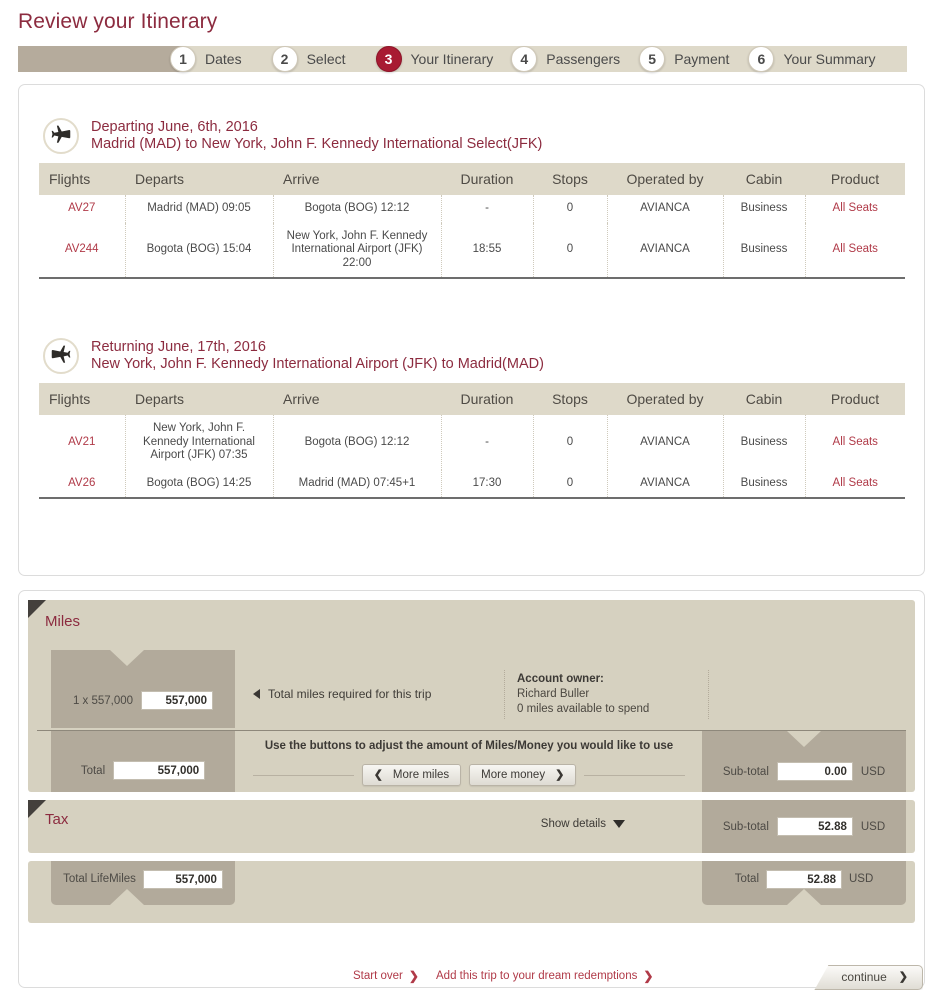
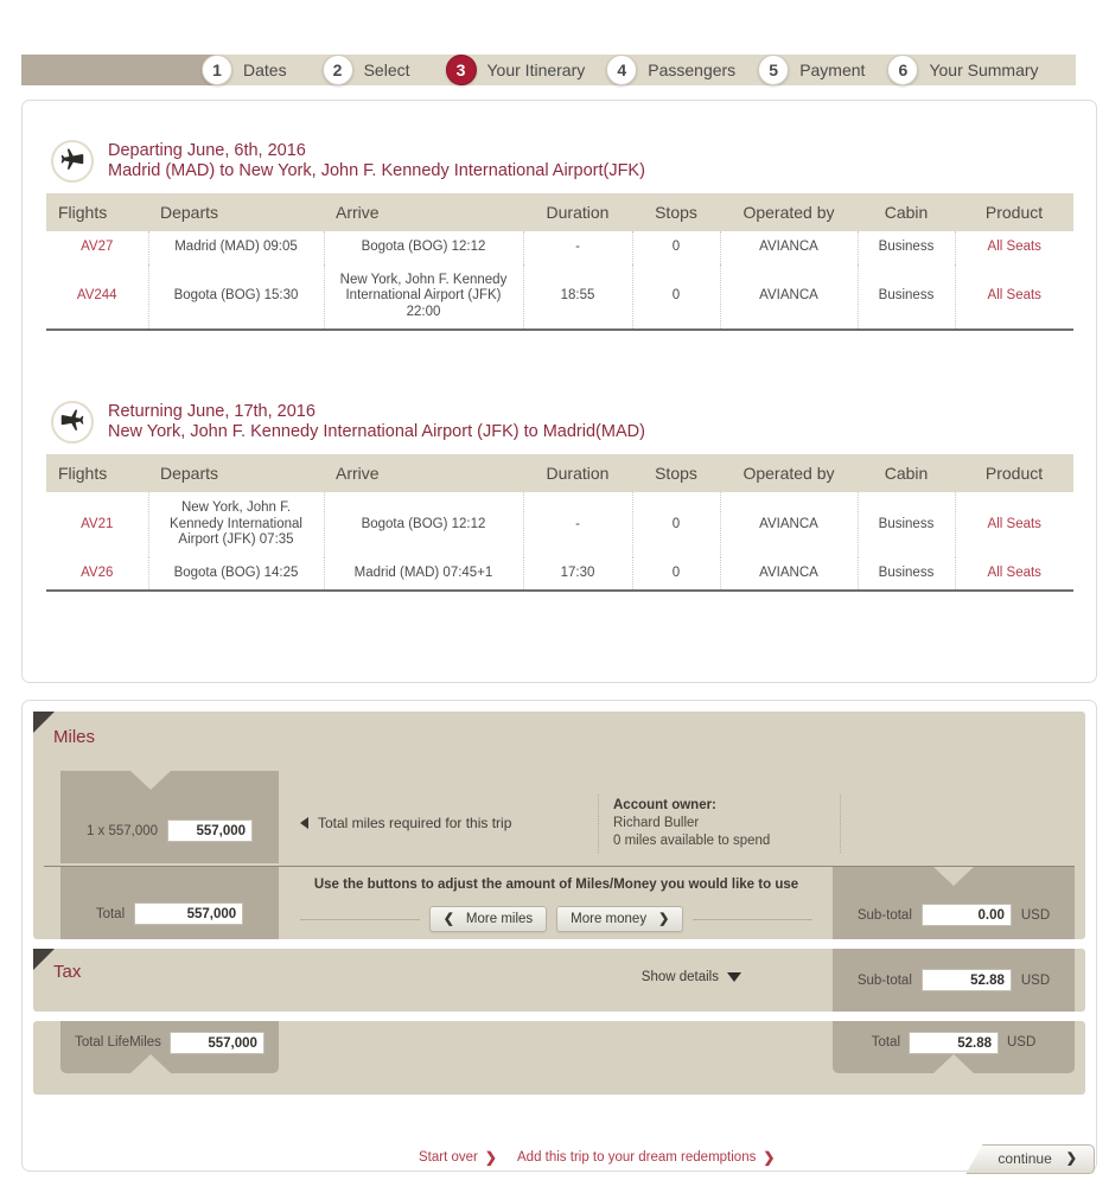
- Review your Itinerary
  1
  Dates
  2
  Select
  3
  Your Itinerary
  4
  Passengers
  5
  Payment
  6
  Your Summary
  Departing June, 6th, 2016
- Madrid (MAD) to New York, John F. Kennedy International Select(JFK)
+ Madrid (MAD) to New York, John F. Kennedy International Airport(JFK)
  Flights	Departs	Arrive	Duration	Stops	Operated by	Cabin	Product
  AV27	Madrid (MAD) 09:05	Bogota (BOG) 12:12	-	0	AVIANCA	Business	All Seats
- AV244	Bogota (BOG) 15:04	New York, John F. Kennedy International Airport (JFK) 22:00	18:55	0	AVIANCA	Business	All Seats
+ AV244	Bogota (BOG) 15:30	New York, John F. Kennedy International Airport (JFK) 22:00	18:55	0	AVIANCA	Business	All Seats
  Returning June, 17th, 2016
  New York, John F. Kennedy International Airport (JFK) to Madrid(MAD)
  Flights	Departs	Arrive	Duration	Stops	Operated by	Cabin	Product
  AV21	New York, John F. Kennedy International Airport (JFK) 07:35	Bogota (BOG) 12:12	-	0	AVIANCA	Business	All Seats
  AV26	Bogota (BOG) 14:25	Madrid (MAD) 07:45+1	17:30	0	AVIANCA	Business	All Seats
  Miles
  1 x 557,000
  557,000
  Total miles required for this trip
  Account owner:
  Richard Buller
  0 miles available to spend
  Total
  557,000
  Use the buttons to adjust the amount of Miles/Money you would like to use
  ❮
  More miles
  More money
  ❯
  Sub-total
  0.00
  USD
  Tax
  Show details
  Sub-total
  52.88
  USD
  Total LifeMiles
  557,000
  Total
  52.88
  USD
  Start over
  ❯
  Add this trip to your dream redemptions
  ❯
  continue
  ❯
